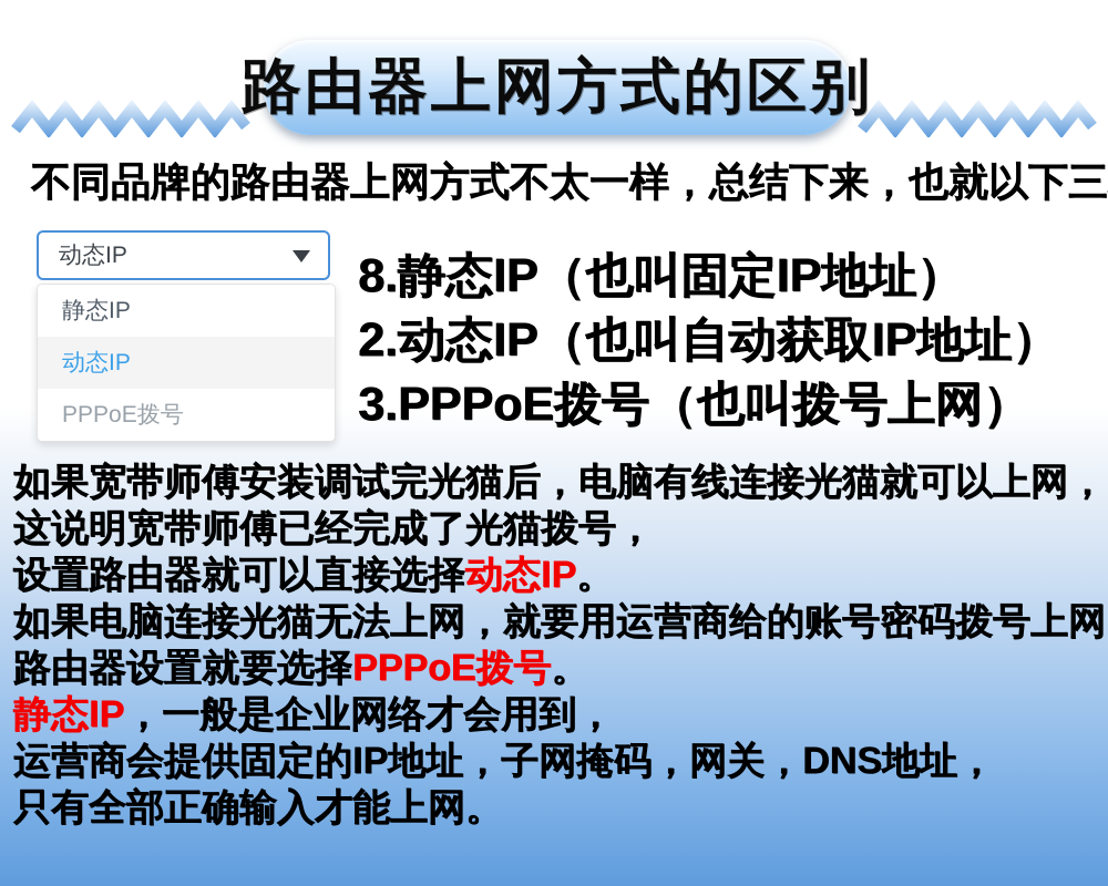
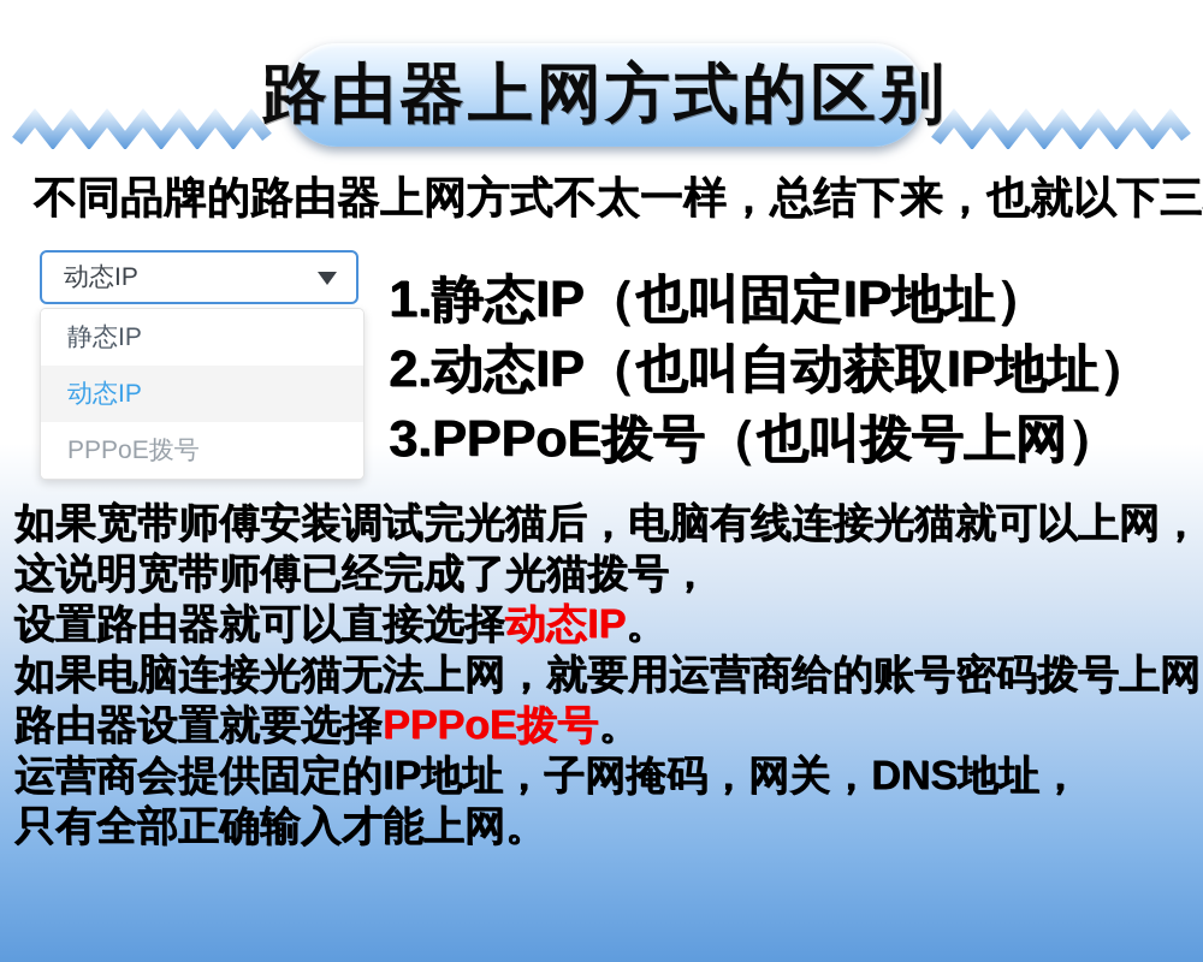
  路由器上网方式的区别
  不同品牌的路由器上网方式不太一样，总结下来，也就以下三
  动态IP
  静态IP
  动态IP
  PPPoE拨号
- 8.静态IP（也叫固定IP地址）
+ 1.静态IP（也叫固定IP地址）
  2.动态IP（也叫自动获取IP地址）
  3.PPPoE拨号（也叫拨号上网）
  如果宽带师傅安装调试完光猫后，电脑有线连接光猫就可以上网，
  这说明宽带师傅已经完成了光猫拨号，
  设置路由器就可以直接选择动态IP。
  如果电脑连接光猫无法上网，就要用运营商给的账号密码拨号上网
  路由器设置就要选择PPPoE拨号。
- 静态IP，一般是企业网络才会用到，
  运营商会提供固定的IP地址，子网掩码，网关，DNS地址，
  只有全部正确输入才能上网。
